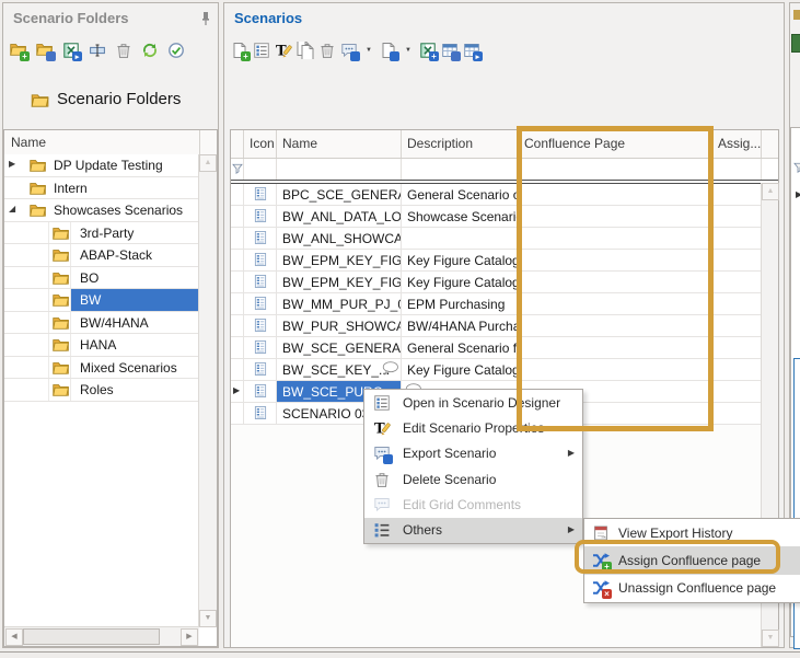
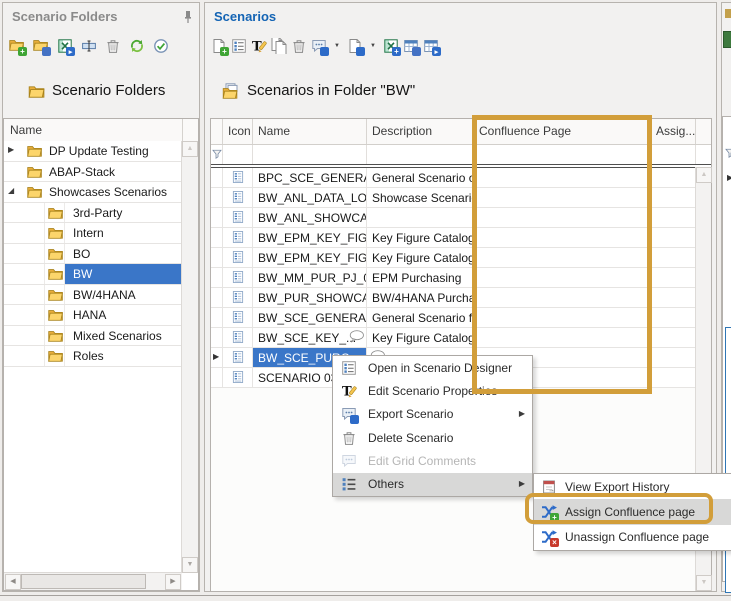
  Scenario Folders
  Scenario Folders
  Name
  DP Update Testing
- Intern
+ ABAP-Stack
  Showcases Scenarios
  3rd-Party
- ABAP-Stack
+ Intern
  BO
  BW
  BW/4HANA
  HANA
  Mixed Scenarios
  Roles
  Scenarios
+ Scenarios in Folder "BW"
  Icon
  Name
  Description
  Confluence Page
  Assig...
  BPC_SCE_GENER
  General Scenario o
  BW_ANL_DATA_LO
  Showcase Scenari
  BW_ANL_SHOWCA
  BW_EPM_KEY_FIG
  Key Figure Catalog
  BW_EPM_KEY_FIG
  Key Figure Catalog
  BW_MM_PUR_PJ_
  EPM Purchasing
  BW_PUR_SHOWC
  BW/4HANA Purcha
  BW_SCE_GENERA
  General Scenario f
  BW_SCE_KEY_.
  Key Figure Catalog
  BW_SCE_PU
  SCENARIO 0
  Open in Scenario Designer
  Edit Scenario Properties
  Export Scenario
  Delete Scenario
  Edit Grid Comments
  Others
  View Export History
  Assign Confluence page
  Unassign Confluence page
